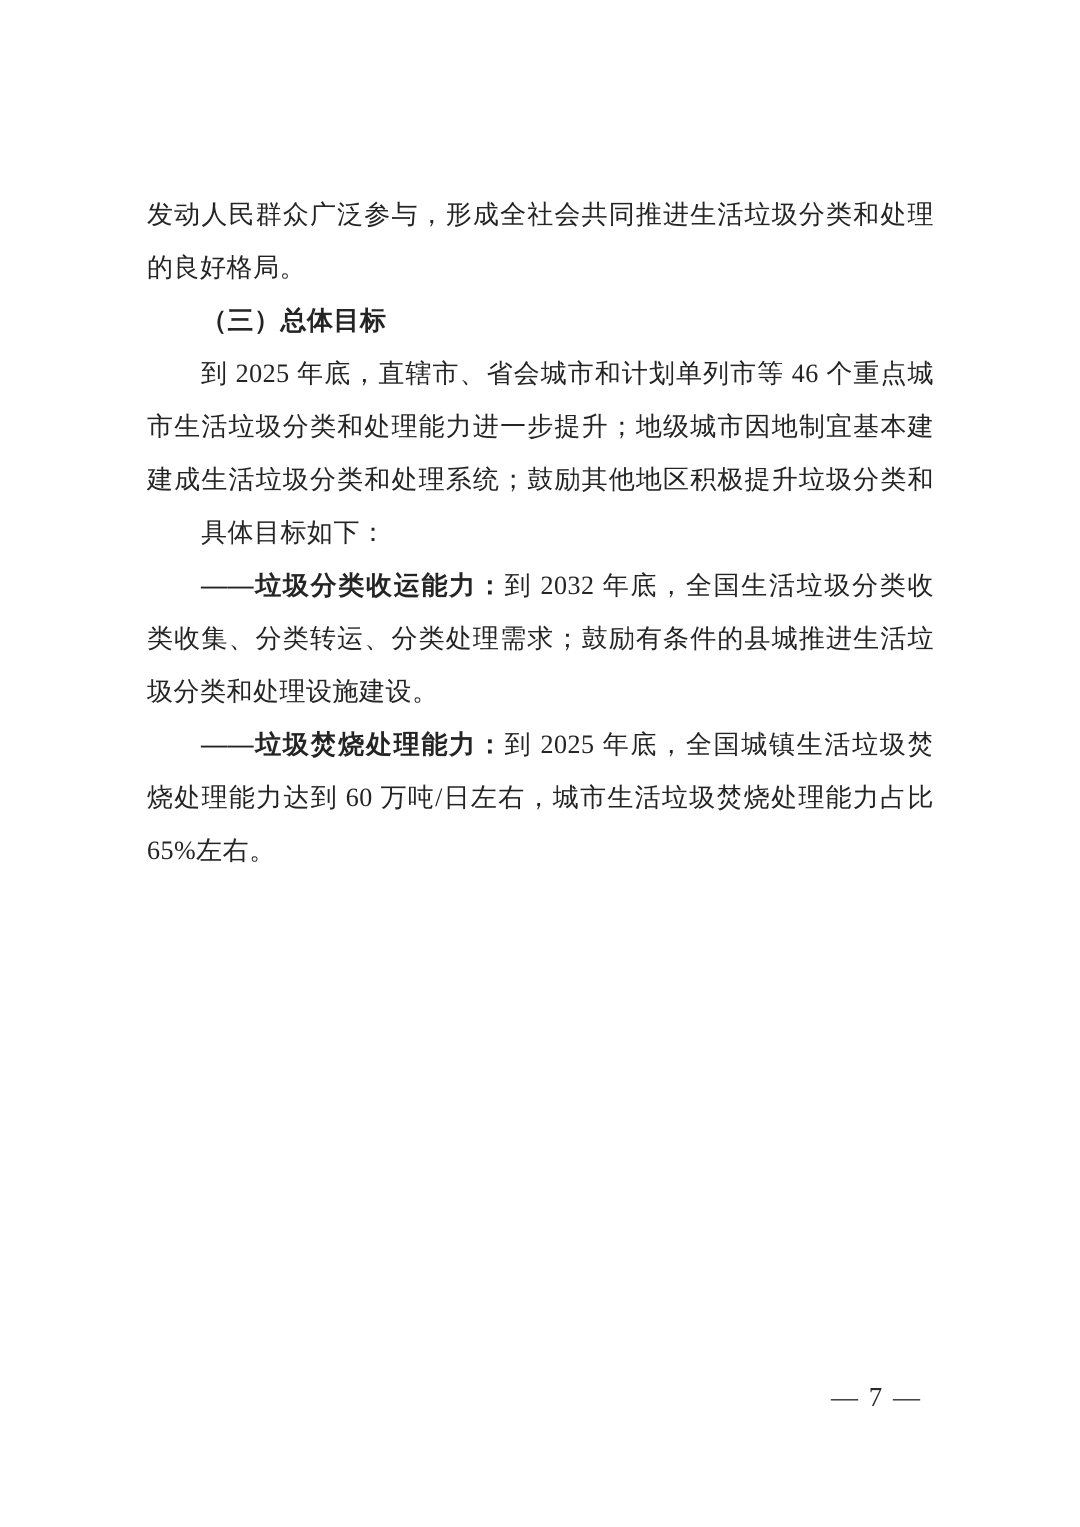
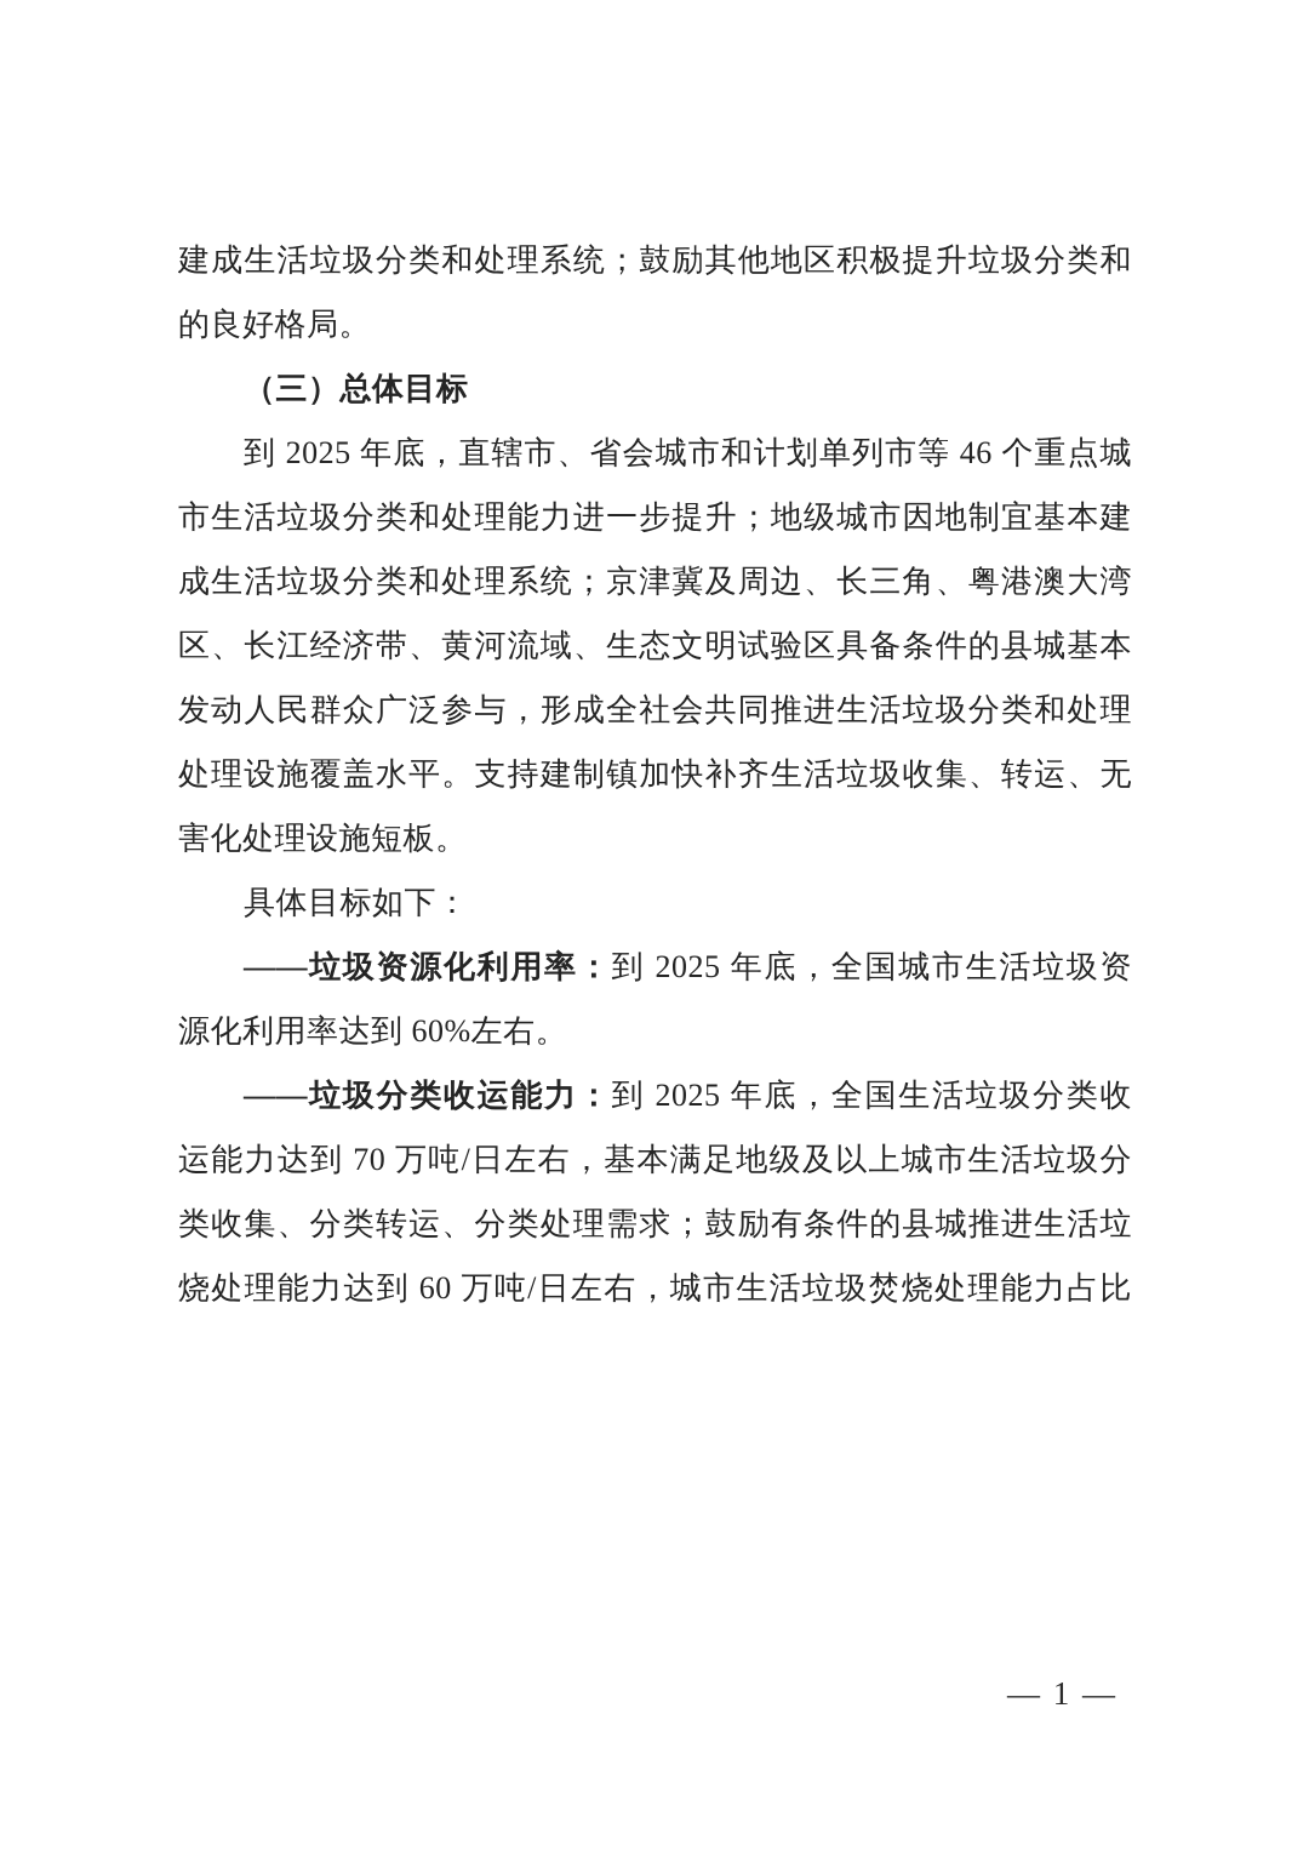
- 发动人民群众广泛参与，形成全社会共同推进生活垃圾分类和处理
+ 建成生活垃圾分类和处理系统；鼓励其他地区积极提升垃圾分类和
  的良好格局。
  （三）总体目标
  到 2025 年底，直辖市、省会城市和计划单列市等 46 个重点城
  市生活垃圾分类和处理能力进一步提升；地级城市因地制宜基本建
+ 成生活垃圾分类和处理系统；京津冀及周边、长三角、粤港澳大湾
+ 区、长江经济带、黄河流域、生态文明试验区具备条件的县城基本
- 建成生活垃圾分类和处理系统；鼓励其他地区积极提升垃圾分类和
+ 发动人民群众广泛参与，形成全社会共同推进生活垃圾分类和处理
+ 处理设施覆盖水平。支持建制镇加快补齐生活垃圾收集、转运、无
+ 害化处理设施短板。
  具体目标如下：
+ ——垃圾资源化利用率：到 2025 年底，全国城市生活垃圾资
+ 源化利用率达到 60%左右。
- ——垃圾分类收运能力：到 2032 年底，全国生活垃圾分类收
+ ——垃圾分类收运能力：到 2025 年底，全国生活垃圾分类收
+ 运能力达到 70 万吨/日左右，基本满足地级及以上城市生活垃圾分
  类收集、分类转运、分类处理需求；鼓励有条件的县城推进生活垃
- 圾分类和处理设施建设。
- ——垃圾焚烧处理能力：到 2025 年底，全国城镇生活垃圾焚
  烧处理能力达到 60 万吨/日左右，城市生活垃圾焚烧处理能力占比
- 65%左右。
- — 7 —
+ — 1 —
